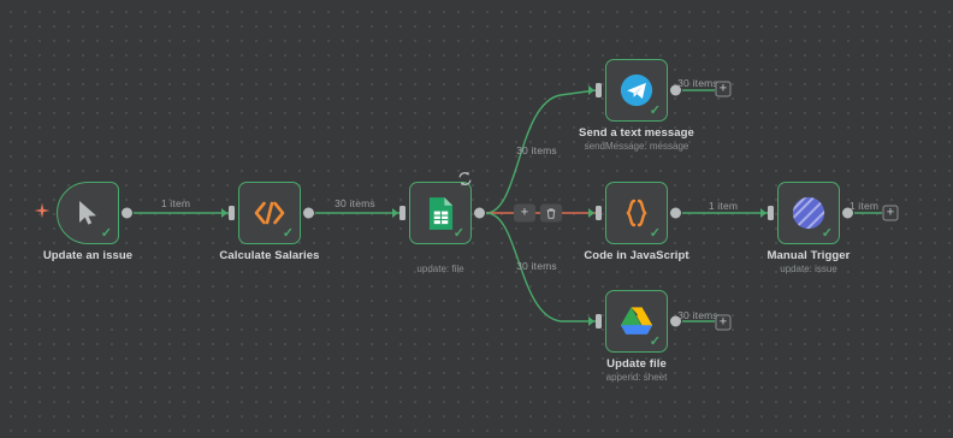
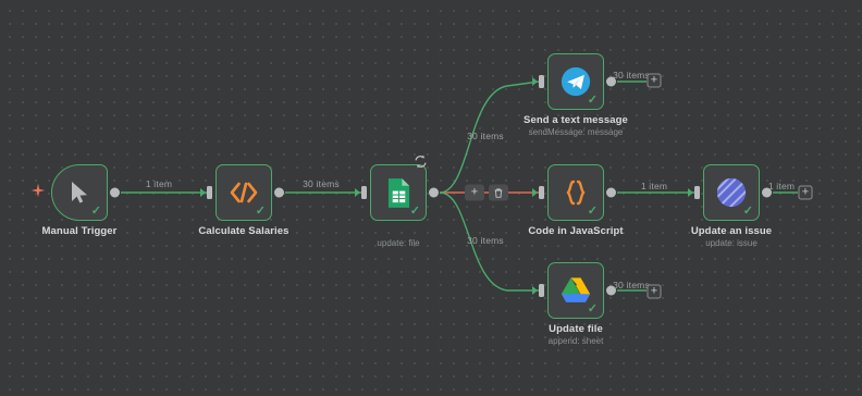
  ✓
- Update an issue
+ Manual Trigger
  ✓
  Calculate Salaries
  ✓
  update: file
  ✓
  Send a text message
  sendMessage: message
  ✓
  Code in JavaScript
  ✓
  Update file
  append: sheet
  ✓
- Manual Trigger
+ Update an issue
  update: issue
  1 item
  30 items
  30 items
  30 items
  1 item
  30 item
  30 item
  1 item
  +
  +
  +
  +
